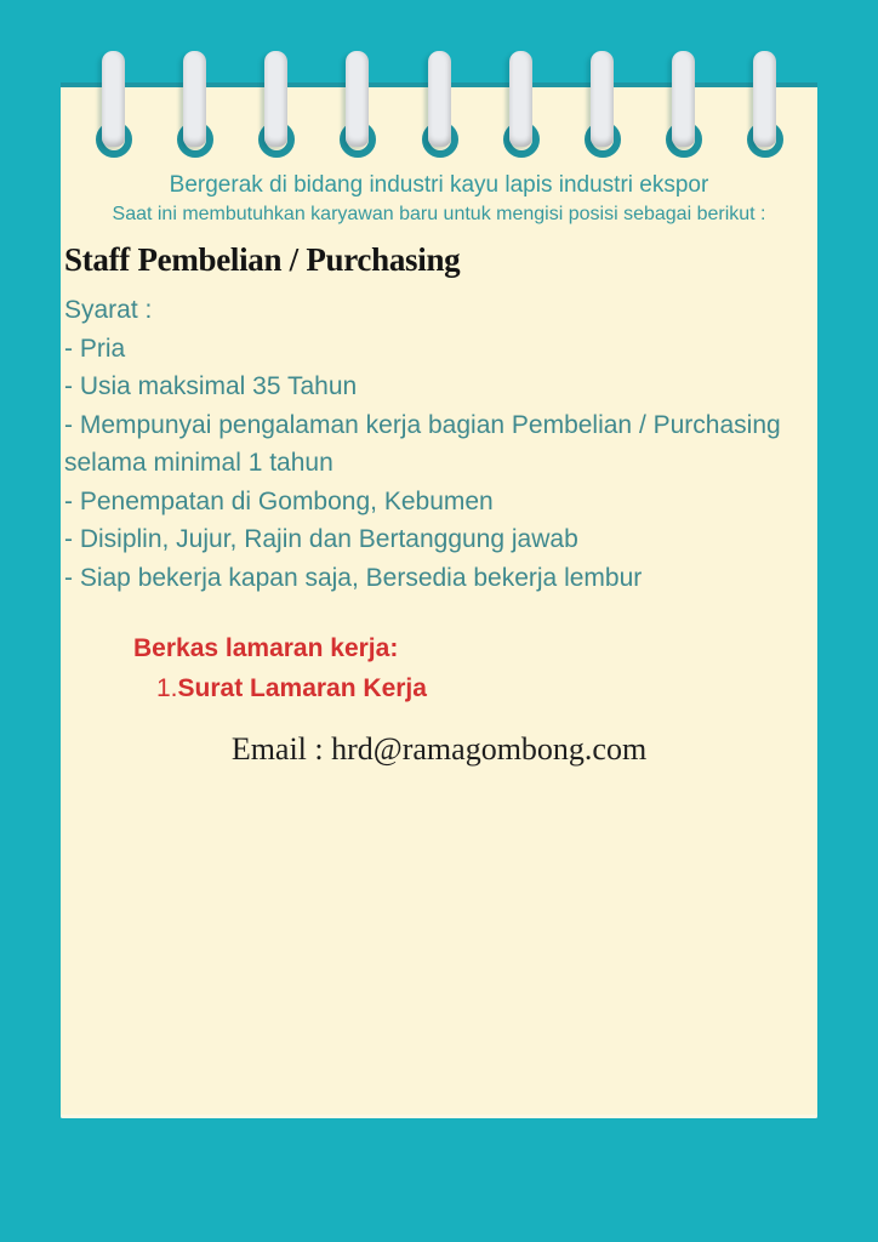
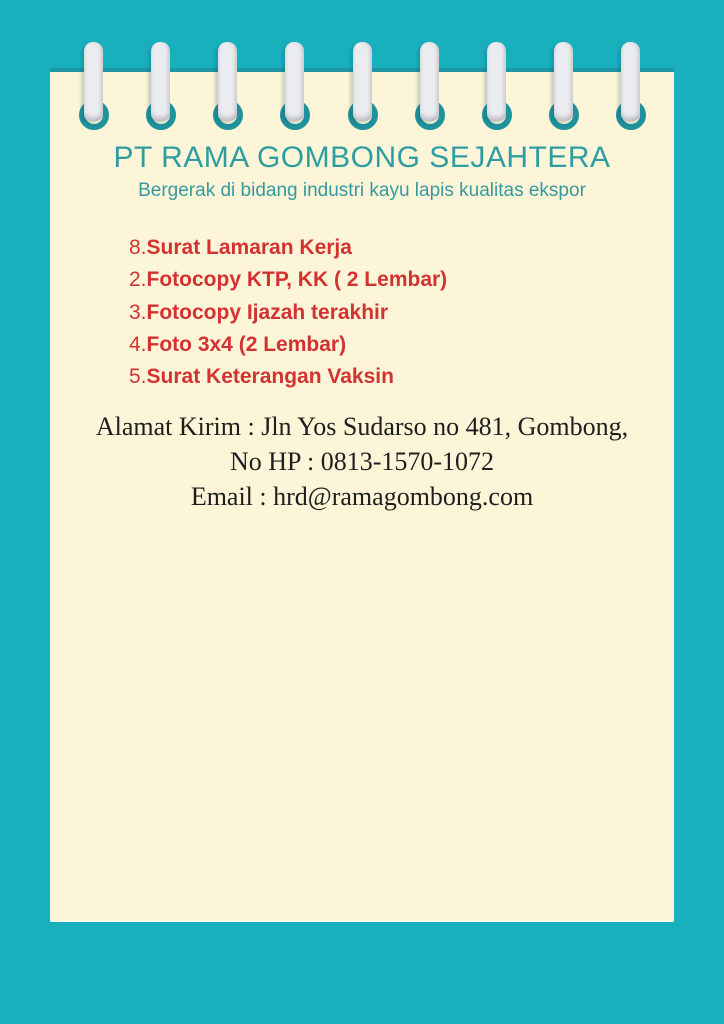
+ PT RAMA GOMBONG SEJAHTERA
- Bergerak di bidang industri kayu lapis industri ekspor
+ Bergerak di bidang industri kayu lapis kualitas ekspor
- Saat ini membutuhkan karyawan baru untuk mengisi posisi sebagai berikut :
- Staff Pembelian / Purchasing
- Syarat :
- - Pria
- - Usia maksimal 35 Tahun
- - Mempunyai pengalaman kerja bagian Pembelian / Purchasing
- selama minimal 1 tahun
- - Penempatan di Gombong, Kebumen
- - Disiplin, Jujur, Rajin dan Bertanggung jawab
- - Siap bekerja kapan saja, Bersedia bekerja lembur
- Berkas lamaran kerja:
- 1.Surat Lamaran Kerja
+ 8.Surat Lamaran Kerja
+ 2.Fotocopy KTP, KK ( 2 Lembar)
+ 3.Fotocopy Ijazah terakhir
+ 4.Foto 3x4 (2 Lembar)
+ 5.Surat Keterangan Vaksin
+ Alamat Kirim : Jln Yos Sudarso no 481, Gombong,
+ No HP : 0813-1570-1072
  Email : hrd@ramagombong.com
